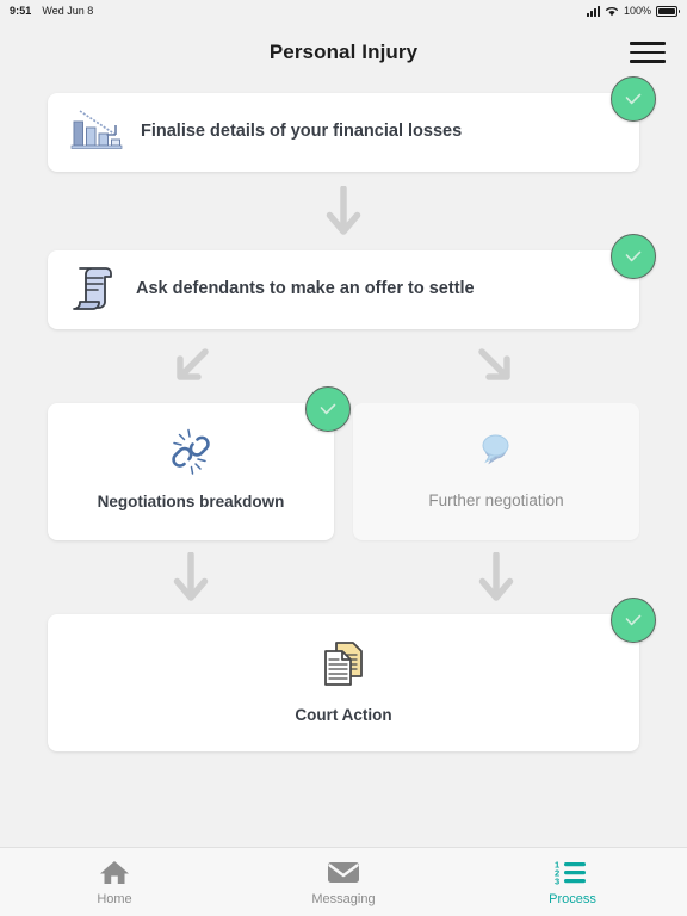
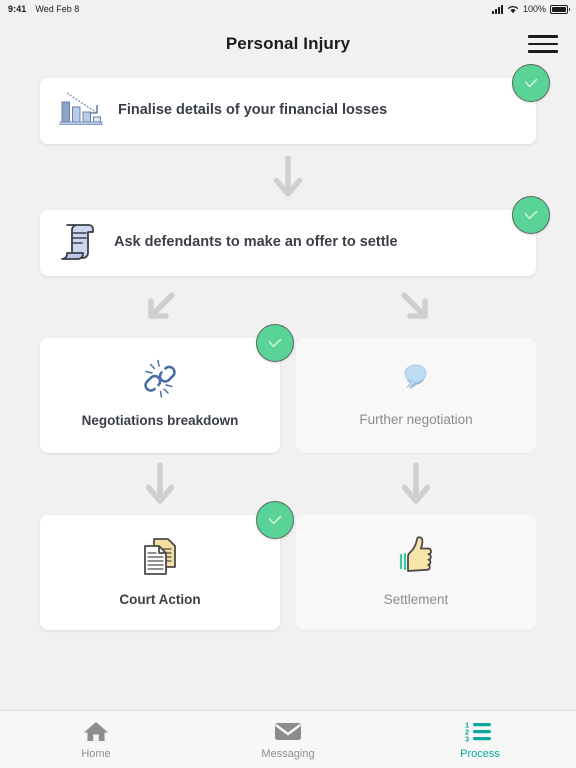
- 9:51
+ 9:41
- Wed Jun 8
+ Wed Feb 8
  100%
  Personal Injury
  Finalise details of your financial losses
  Ask defendants to make an offer to settle
  Negotiations breakdown
  Further negotiation
  Court Action
+ Settlement
  Home
  Messaging
  1
  2
  3
  Process
